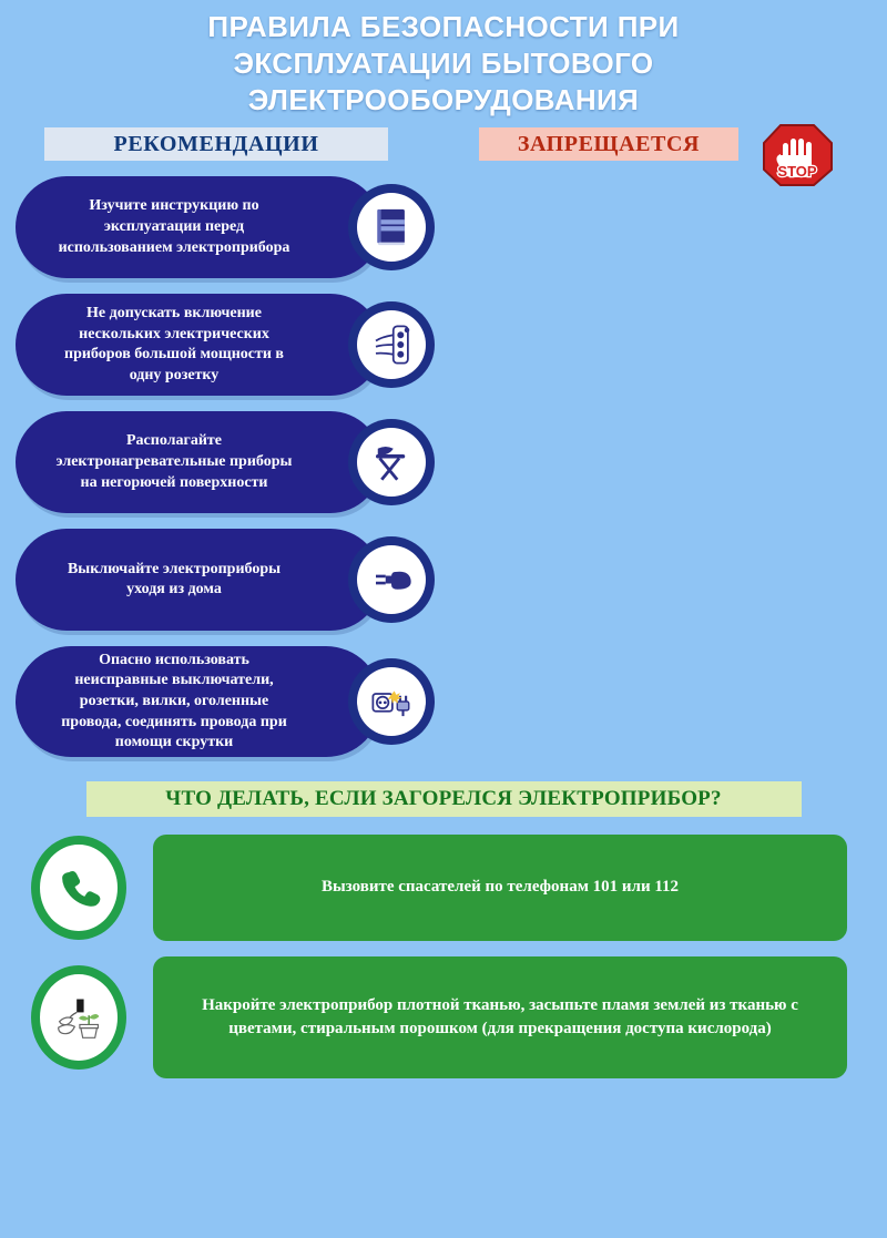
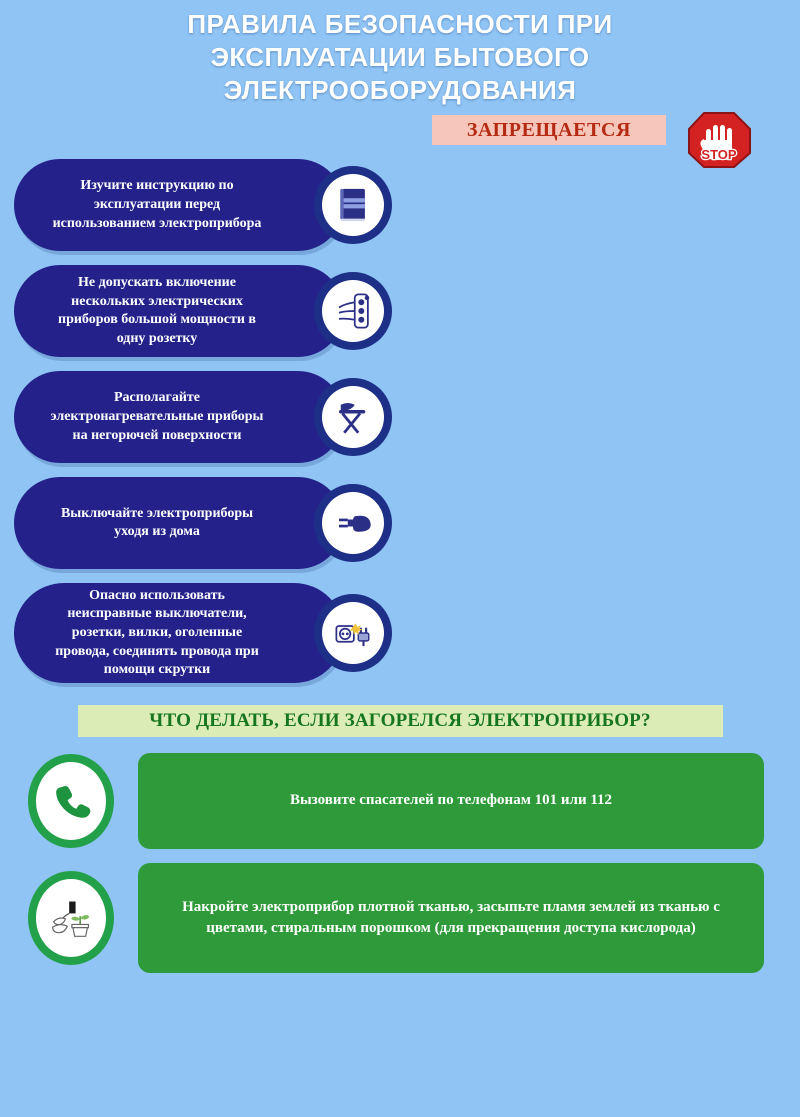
  ПРАВИЛА БЕЗОПАСНОСТИ ПРИ
  ЭКСПЛУАТАЦИИ БЫТОВОГО
  ЭЛЕКТРООБОРУДОВАНИЯ
- РЕКОМЕНДАЦИИ
  ЗАПРЕЩАЕТСЯ
  STOP
  Изучите инструкцию по эксплуатации перед использованием электроприбора
  Не допускать включение нескольких электрических приборов большой мощности в одну розетку
  Располагайте электронагревательные приборы на негорючей поверхности
  Выключайте электроприборы уходя из дома
  Опасно использовать неисправные выключатели, розетки, вилки, оголенные провода, соединять провода при помощи скрутки
  ЧТО ДЕЛАТЬ, ЕСЛИ ЗАГОРЕЛСЯ ЭЛЕКТРОПРИБОР?
  Вызовите спасателей по телефонам 101 или 112
  Накройте электроприбор плотной тканью, засыпьте пламя землей из тканью с цветами, стиральным порошком (для прекращения доступа кислорода)
